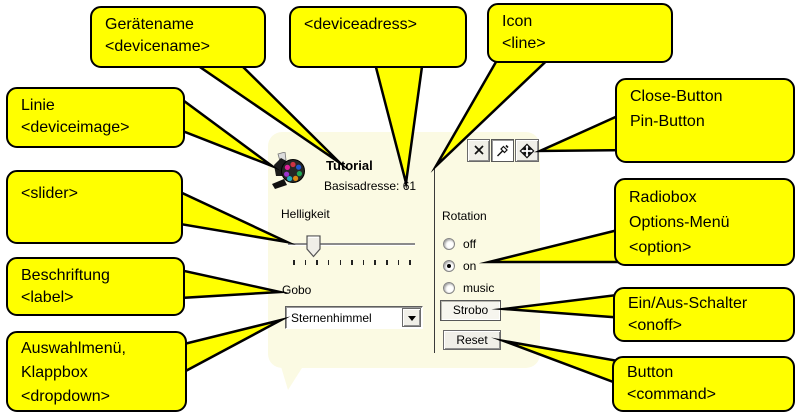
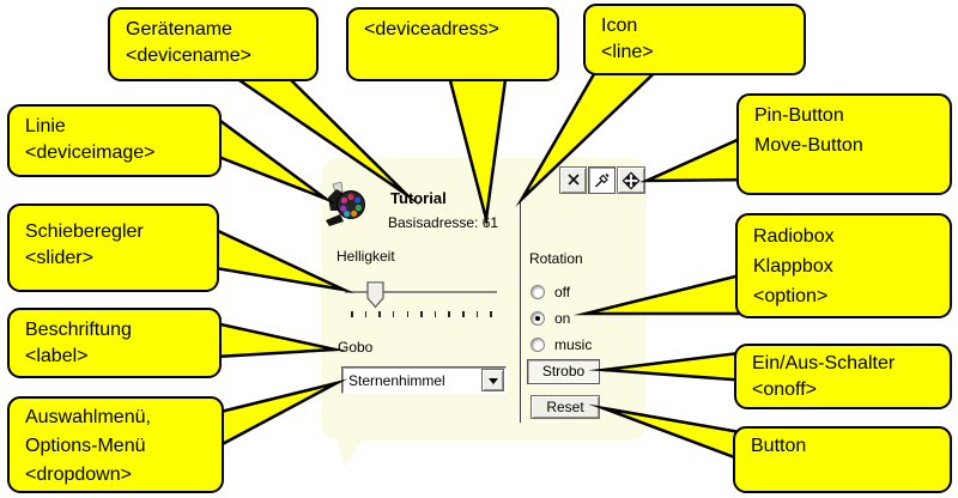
  Tuorial
  Basisadresse:1
  Helligkeit
  Gobo
  Sternenhimmel
  Rotation
  off
  on
  music
  Strobo
  Reset
  Gerätename
  <devicename>
  <deviceadress>
  Icon
  <line>
- Close-Button
  Pin-Button
+ Move-Button
  Linie
  <deviceimage>
+ Schieberegler
  <slider>
  Beschriftung
  <label>
  Auswahlmenü,
- Klappbox
+ Options-Menü
  <dropdown>
  Radiobox
- Options-Menü
+ Klappbox
  <option>
  Ein/Aus-Schalter
  <onoff>
  Button
- <command>
